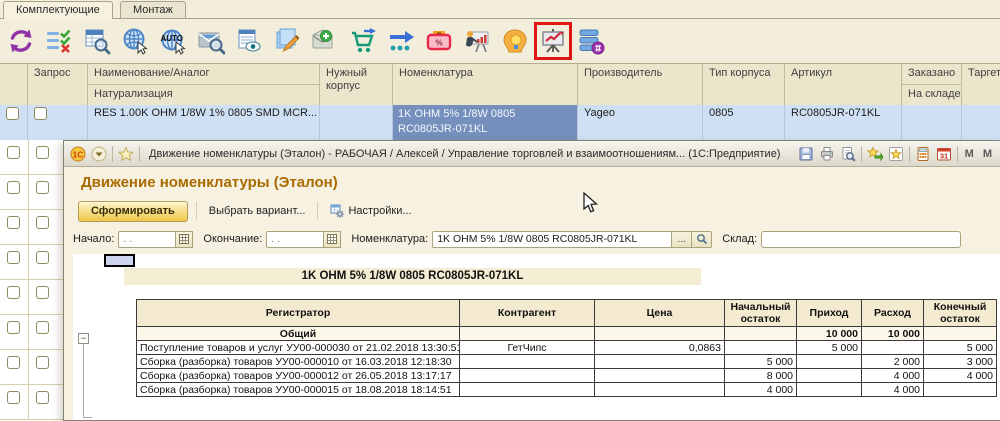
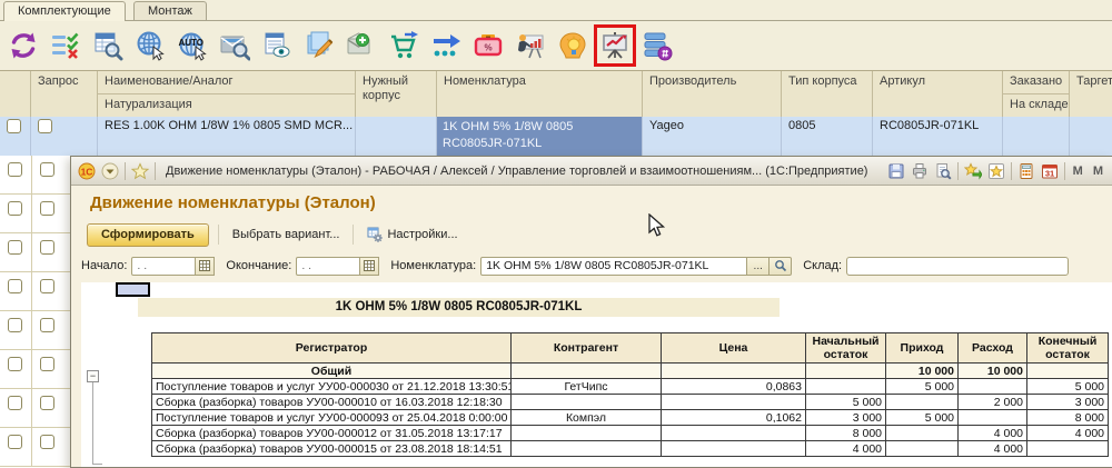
  Комплектующие
  Монтаж
  AUTO
  %
  Запрос
  Наименование/Аналог
  Натурализация
  Нужный корпус
  Номенклатура
  Производитель
  Тип корпуса
  Артикул
  Заказано
  На складе
  Таргет
  RES 1.00K OHM 1/8W 1% 0805 SMD MCR...
  1K OHM 5% 1/8W 0805
  RC0805JR-071KL
  Yageo
  0805
  RC0805JR-071KL
  1С
  Движение номенклатуры (Эталон) - РАБОЧАЯ / Алексей / Управление торговлей и взаимоотношениям... (1С:Предприятие)
  31
  M
  M
  Движение номенклатуры (Эталон)
  Сформировать
  Выбрать вариант...
  Настройки...
  Начало:
  . .
  Окончание:
  . .
  Номенклатура:
  1K OHM 5% 1/8W 0805 RC0805JR-071KL
  ...
  Склад:
  1K OHM 5% 1/8W 0805 RC0805JR-071KL
  −
  Регистратор	Контрагент	Цена	Начальный остаток	Приход	Расход	Конечный остаток
  Общий				10 000	10 000
- Поступление товаров и услуг УУ00-000030 от 21.02.2018 13:30:51	ГетЧипс	0,0863		5 000		5 000
+ Поступление товаров и услуг УУ00-000030 от 21.12.2018 13:30:51	ГетЧипс	0,0863		5 000		5 000
  Сборка (разборка) товаров УУ00-000010 от 16.03.2018 12:18:30			5 000		2 000	3 000
+ Поступление товаров и услуг УУ00-000093 от 25.04.2018 0:00:00	Компэл	0,1062	3 000	5 000		8 000
- Сборка (разборка) товаров УУ00-000012 от 26.05.2018 13:17:17			8 000		4 000	4 000
+ Сборка (разборка) товаров УУ00-000012 от 31.05.2018 13:17:17			8 000		4 000	4 000
- Сборка (разборка) товаров УУ00-000015 от 18.08.2018 18:14:51			4 000		4 000
+ Сборка (разборка) товаров УУ00-000015 от 23.08.2018 18:14:51			4 000		4 000
